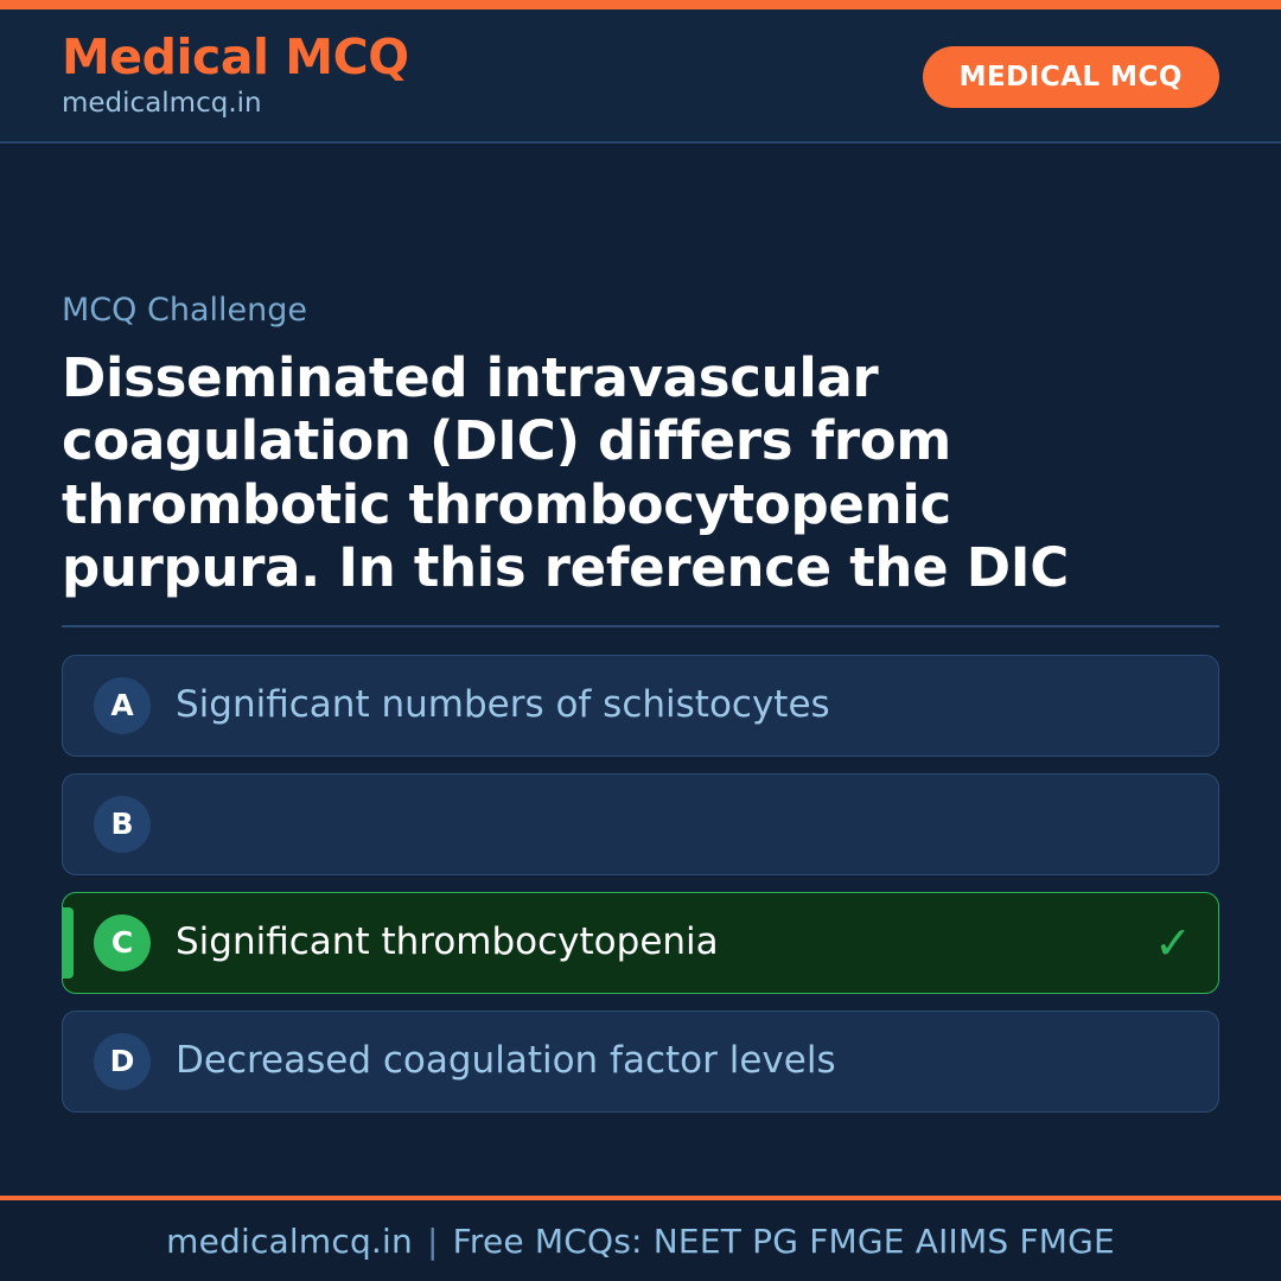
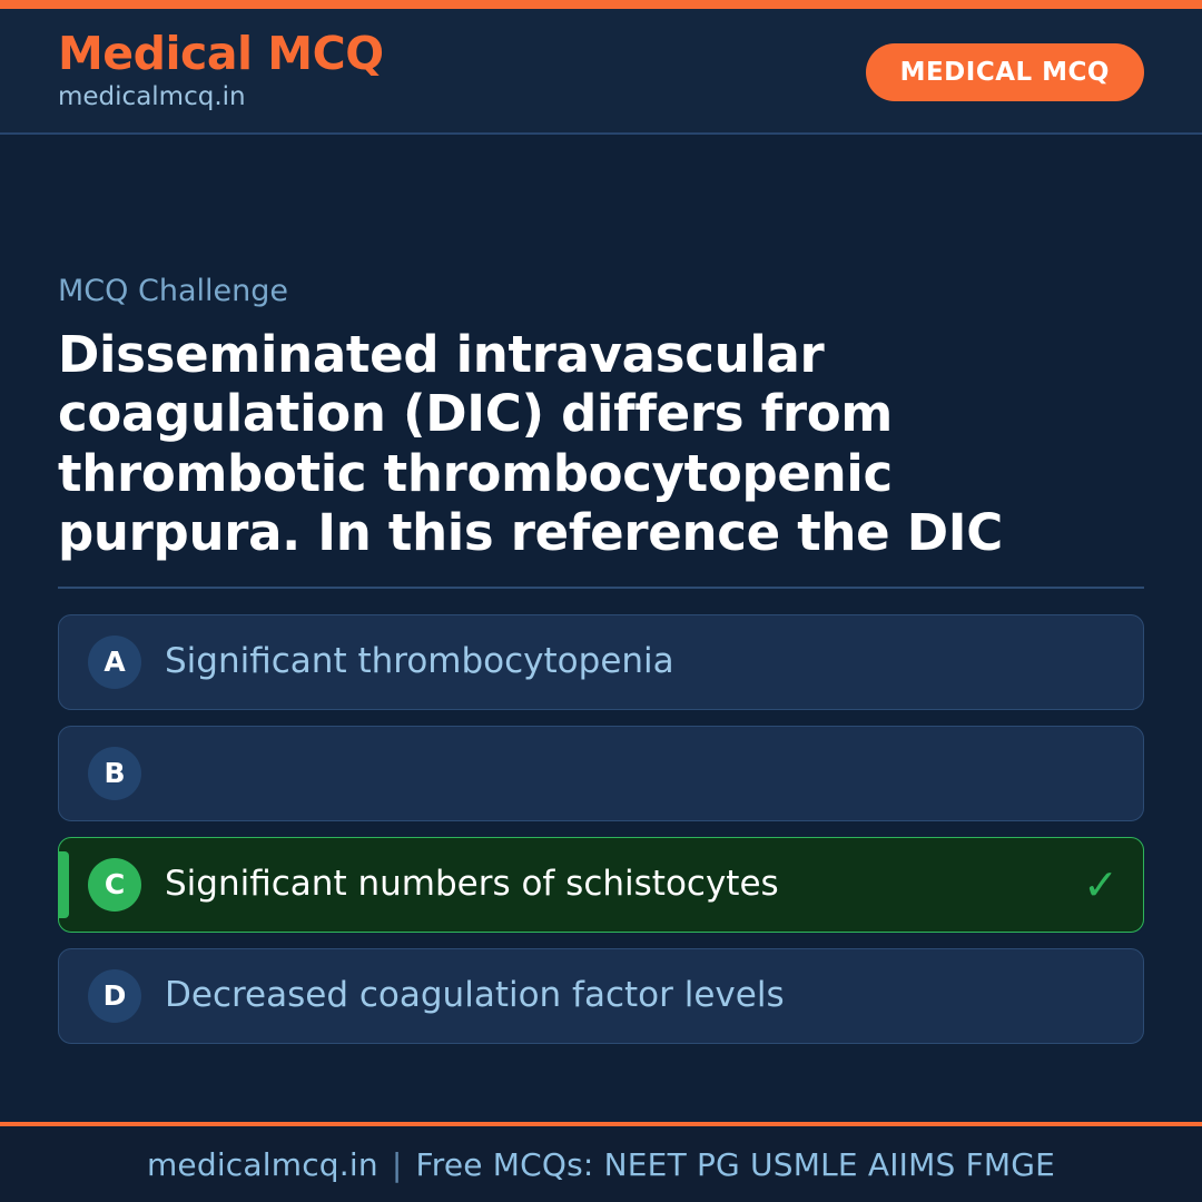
  Medical MCQ
  medicalmcq.in
  MEDICAL MCQ
  MCQ Challenge
  Disseminated intravascular coagulation (DIC) differs from thrombotic thrombocytopenic purpura. In this reference the DIC
  A
- Significant numbers of schistocytes
+ Significant thrombocytopenia
  B
  C
- Significant thrombocytopenia
+ Significant numbers of schistocytes
  ✓
  D
  Decreased coagulation factor levels
- medicalmcq.in | Free MCQs: NEET PG FMGE AIIMS FMGE
+ medicalmcq.in | Free MCQs: NEET PG USMLE AIIMS FMGE
